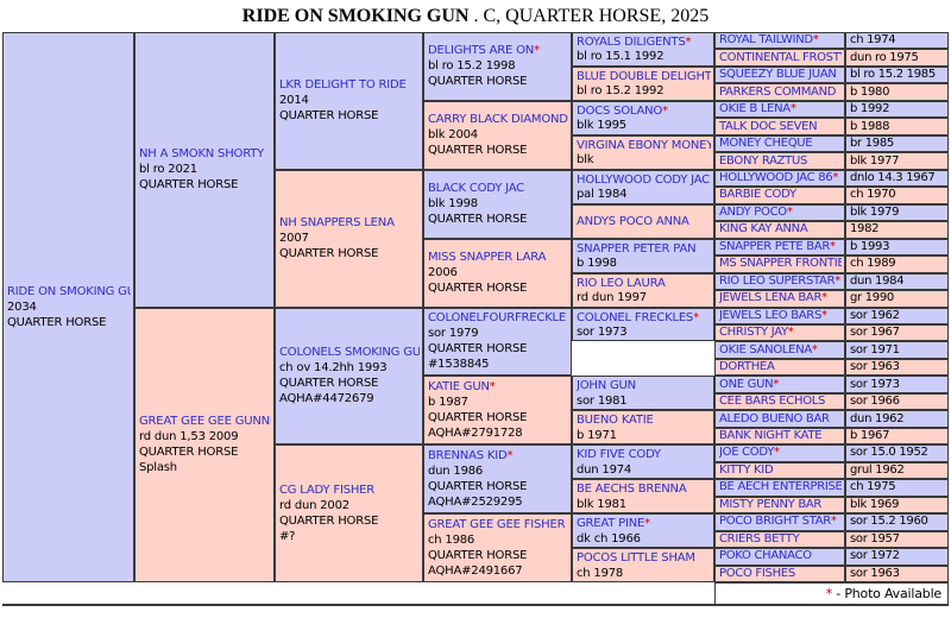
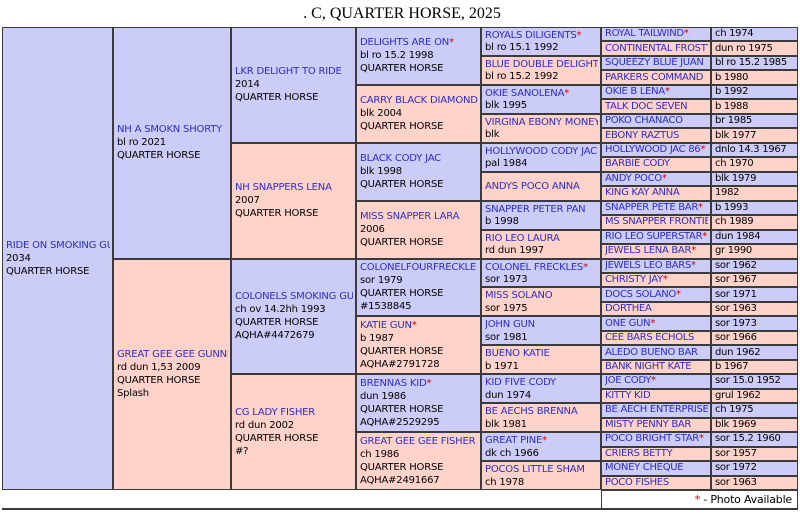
- RIDE ON SMOKING GUN
  . C, QUARTER HORSE, 2025
  RIDE ON SMOKING G
  2034
  QUARTER HORSE
  NH A SMOKN SHORTY
  bl ro 2021
  QUARTER HORSE
  GREAT GEE GEE GUNN
  rd dun 1,53 2009
  QUARTER HORSE
  Splash
  LKR DELIGHT TO RIDE
  2014
  QUARTER HORSE
  NH SNAPPERS LENA
  2007
  QUARTER HORSE
  COLONELS SMOKING GU
  ch ov 14.2hh 1993
  QUARTER HORSE
  AQHA#4472679
  CG LADY FISHER
  rd dun 2002
  QUARTER HORSE
  #?
  DELIGHTS ARE ON*
  bl ro 15.2 1998
  QUARTER HORSE
  CARRY BLACK DIAMOND
  blk 2004
  QUARTER HORSE
  BLACK CODY JAC
  blk 1998
  QUARTER HORSE
  MISS SNAPPER LARA
  2006
  QUARTER HORSE
  COLONELFOURFRECKLE
  sor 1979
  QUARTER HORSE
  #1538845
  KATIE GUN*
  b 1987
  QUARTER HORSE
  AQHA#2791728
  BRENNAS KID*
  dun 1986
  QUARTER HORSE
  AQHA#2529295
  GREAT GEE GEE FISHER
  ch 1986
  QUARTER HORSE
  AQHA#2491667
  ROYALS DILIGENTS*
  bl ro 15.1 1992
  BLUE DOUBLE DELIGHT
  bl ro 15.2 1992
- DOCS SOLANO*
+ OKIE SANOLENA*
  blk 1995
  VIRGINA EBONY MONEY
  blk
  HOLLYWOOD CODY JAC
  pal 1984
  ANDYS POCO ANNA
  SNAPPER PETER PAN
  b 1998
  RIO LEO LAURA
  rd dun 1997
  COLONEL FRECKLES*
  sor 1973
+ MISS SOLANO
+ sor 1975
  JOHN GUN
  sor 1981
  BUENO KATIE
  b 1971
  KID FIVE CODY
  dun 1974
  BE AECHS BRENNA
  blk 1981
  GREAT PINE*
  dk ch 1966
  POCOS LITTLE SHAM
  ch 1978
  ROYAL TAILWIND*
  ch 1974
  CONTINENTAL FROST
  dun ro 1975
  SQUEEZY BLUE JUAN
  bl ro 15.2 1985
  PARKERS COMMAND
  b 1980
  OKIE B LENA*
  b 1992
  TALK DOC SEVEN
  b 1988
- MONEY CHEQUE
+ POKO CHANACO
  br 1985
  EBONY RAZTUS
  blk 1977
  HOLLYWOOD JAC 86*
  dnlo 14.3 1967
  BARBIE CODY
  ch 1970
  ANDY POCO*
  blk 1979
  KING KAY ANNA
  1982
  SNAPPER PETE BAR*
  b 1993
  MS SNAPPER FRONTIE
  ch 1989
  RIO LEO SUPERSTAR*
  dun 1984
  JEWELS LENA BAR*
  gr 1990
  JEWELS LEO BARS*
  sor 1962
  CHRISTY JAY*
  sor 1967
- OKIE SANOLENA*
+ DOCS SOLANO*
  sor 1971
  DORTHEA
  sor 1963
  ONE GUN*
  sor 1973
  CEE BARS ECHOLS
  sor 1966
  ALEDO BUENO BAR
  dun 1962
  BANK NIGHT KATE
  b 1967
  JOE CODY*
  sor 15.0 1952
  KITTY KID
  grul 1962
  BE AECH ENTERPRISE
  ch 1975
  MISTY PENNY BAR
  blk 1969
  POCO BRIGHT STAR*
  sor 15.2 1960
  CRIERS BETTY
  sor 1957
- POKO CHANACO
+ MONEY CHEQUE
  sor 1972
  POCO FISHES
  sor 1963
  *
  - Photo Available
